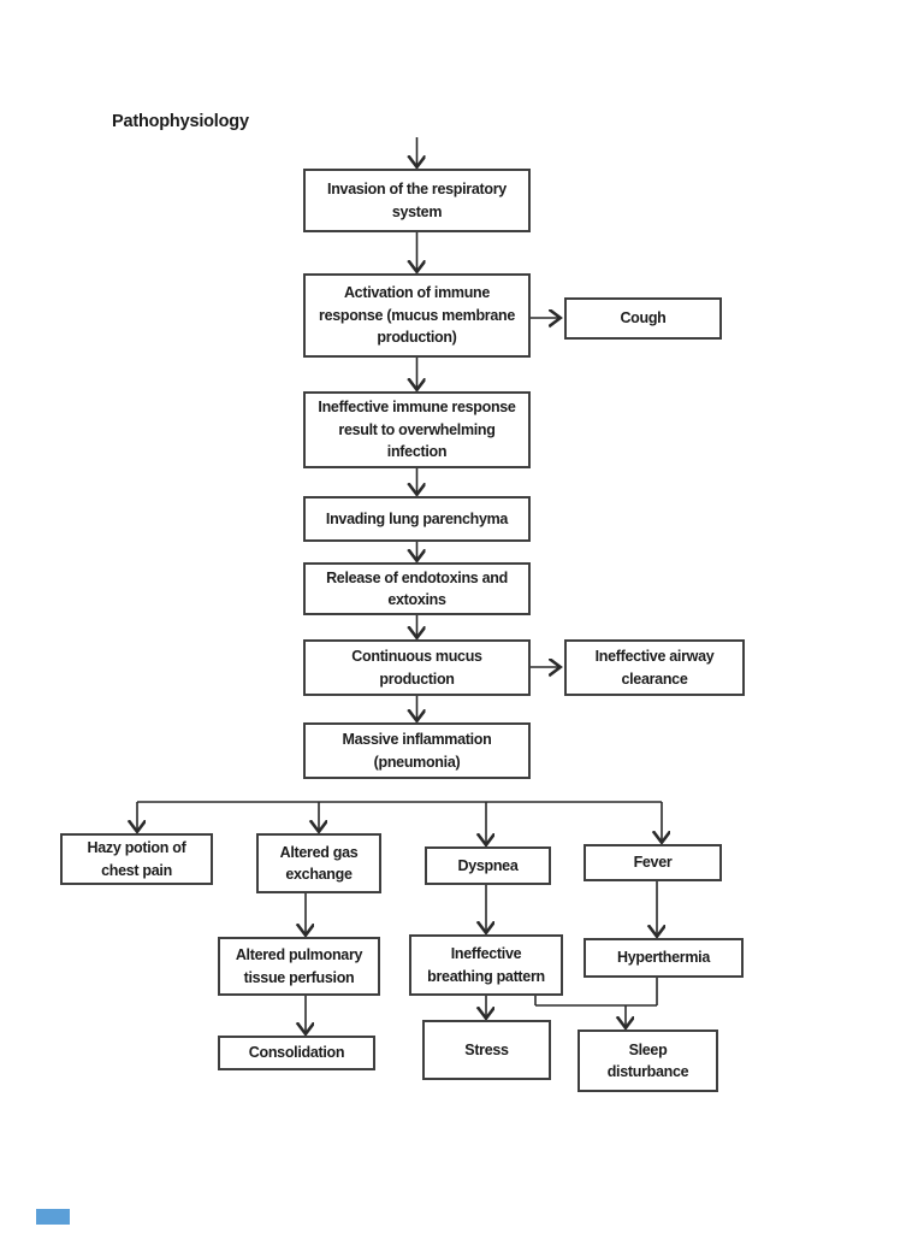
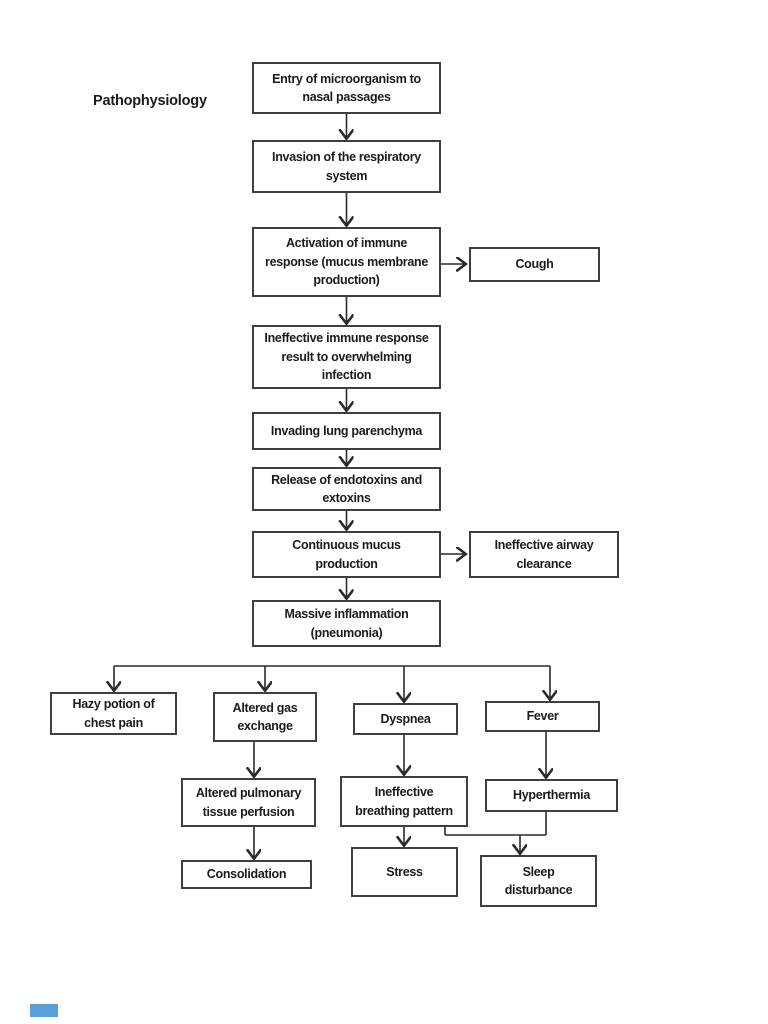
  Pathophysiology
+ Entry of microorganism to
+ nasal passages
  Invasion of the respiratory
  system
  Activation of immune
  response (mucus membrane
  production)
  Cough
  Ineffective immune response
  result to overwhelming
  infection
  Invading lung parenchyma
  Release of endotoxins and
  extoxins
  Continuous mucus
  production
  Ineffective airway
  clearance
  Massive inflammation
  (pneumonia)
  Hazy potion of
  chest pain
  Altered gas
  exchange
  Dyspnea
  Fever
  Altered pulmonary
  tissue perfusion
  Ineffective
  breathing pattern
  Hyperthermia
  Consolidation
  Stress
  Sleep
  disturbance
